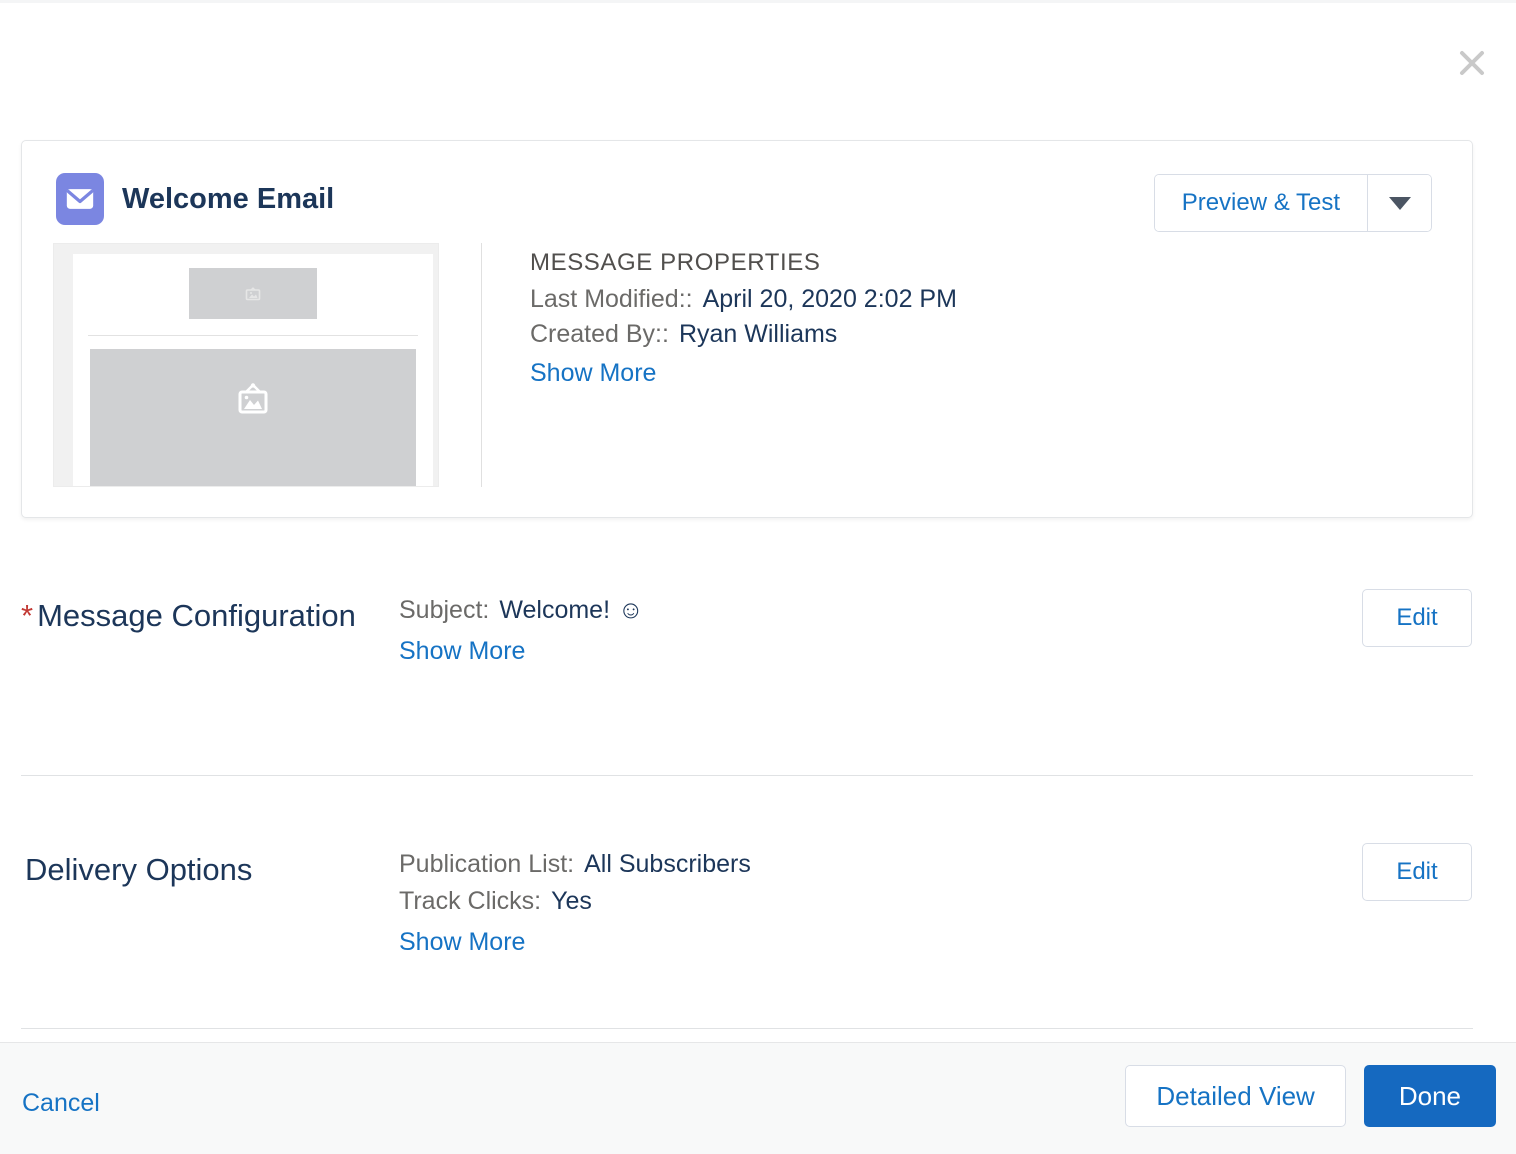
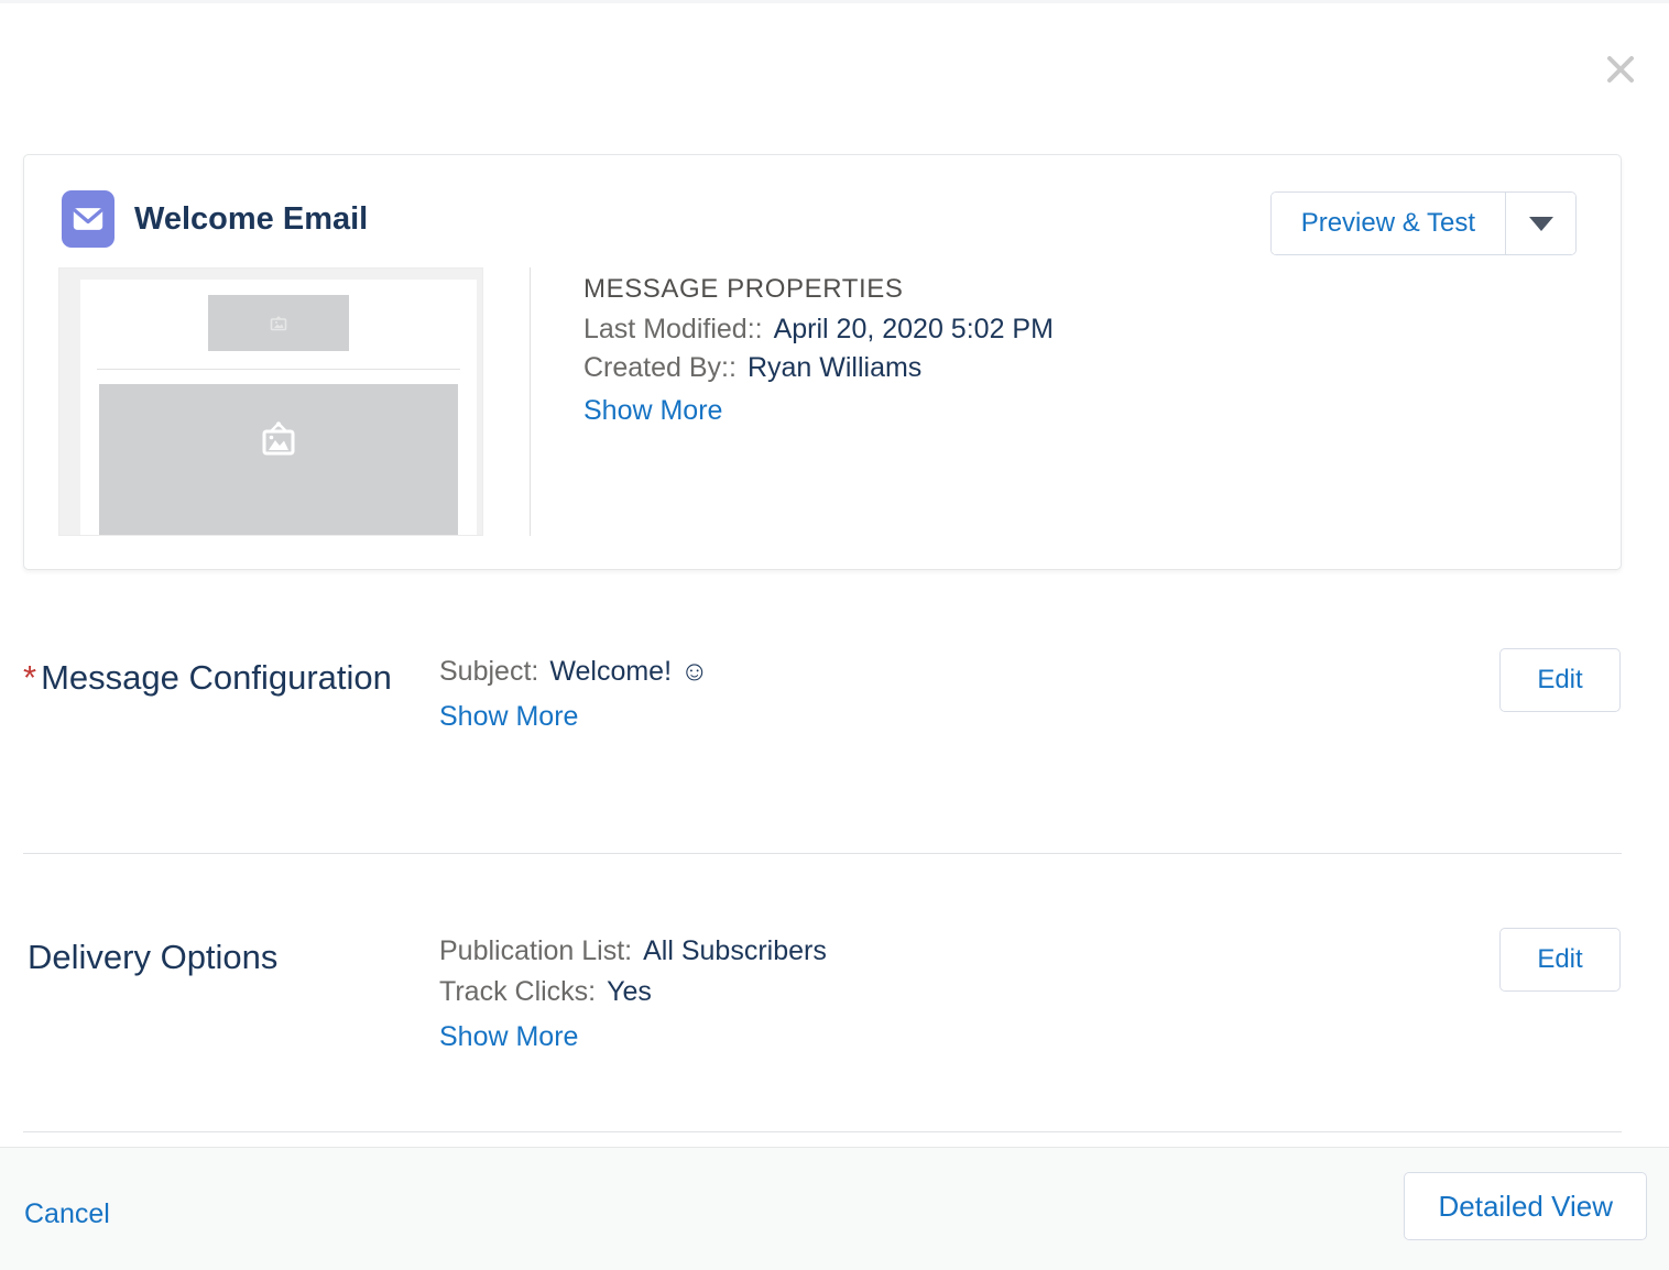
  Welcome Email
  Preview & Test
  MESSAGE PROPERTIES
- Last Modified:: April 20, 2020 2:02 PM
+ Last Modified:: April 20, 2020 5:02 PM
  Created By:: Ryan Williams
  Show More
  *Message Configuration
  Subject: Welcome! ☺
  Show More
  Edit
  Delivery Options
  Publication List: All Subscribers
  Track Clicks: Yes
  Show More
  Edit
  Cancel
  Detailed View
- Done
